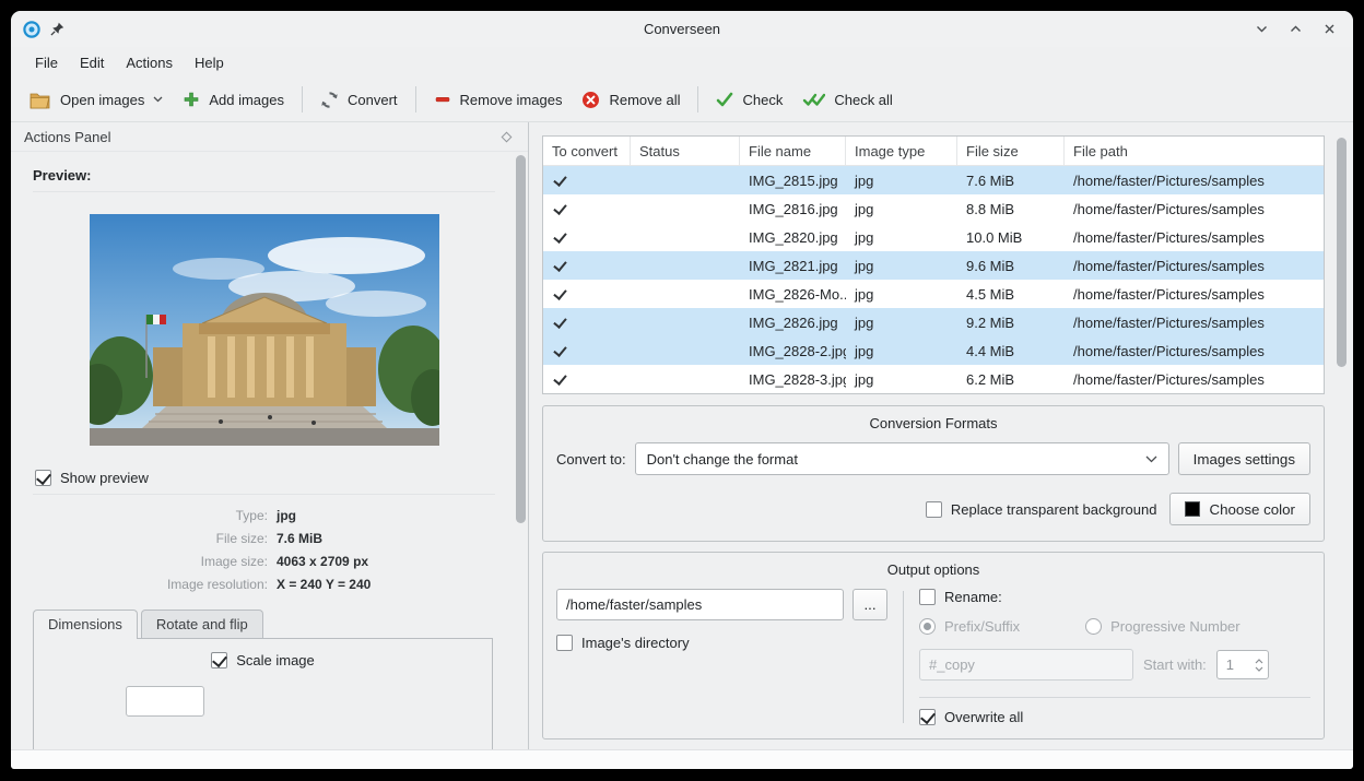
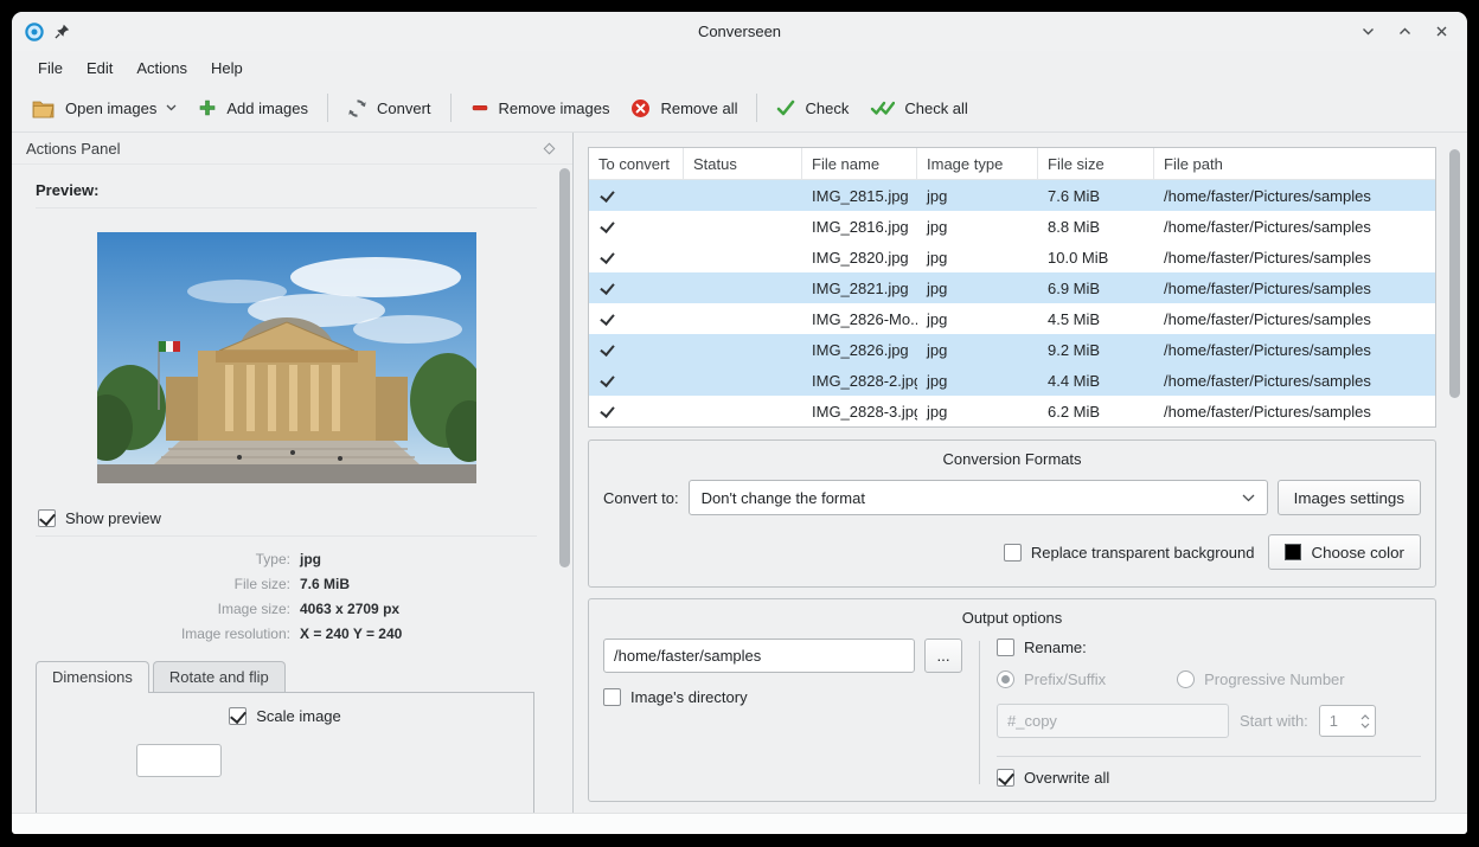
  Converseen
  File
  Edit
  Actions
  Help
  Open images
  Add images
  Convert
  Remove images
  Remove all
  Check
  Check all
  Actions Panel
  Preview:
  Show preview
  Type:
  jpg
  File size:
  7.6 MiB
  Image size:
  4063 x 2709 px
  Image resolution:
  X = 240 Y = 240
  Dimensions
  Rotate and flip
  Scale image
  To convert
  Status
  File name
  Image type
  File size
  File path
  IMG_2815.jpg
  jpg
  7.6 MiB
  /home/faster/Pictures/samples
  IMG_2816.jpg
  jpg
  8.8 MiB
  /home/faster/Pictures/samples
  IMG_2820.jpg
  jpg
  10.0 MiB
  /home/faster/Pictures/samples
  IMG_2821.jpg
  jpg
- 9.6 MiB
+ 6.9 MiB
  /home/faster/Pictures/samples
  IMG_2826-Mo..
  jpg
  4.5 MiB
  /home/faster/Pictures/samples
  IMG_2826.jpg
  jpg
  9.2 MiB
  /home/faster/Pictures/samples
  IMG_2828-2.jp
  jpg
  4.4 MiB
  /home/faster/Pictures/samples
  IMG_2828-3.jp
  jpg
  6.2 MiB
  /home/faster/Pictures/samples
  Conversion Formats
  Convert to:
  Don't change the format
  Images settings
  Replace transparent background
  Choose color
  Output options
  /home/faster/samples
  ...
  Image's directory
  Rename:
  Prefix/Suffix
  Progressive Number
  #_copy
  Start with:
  1
  Overwrite all
